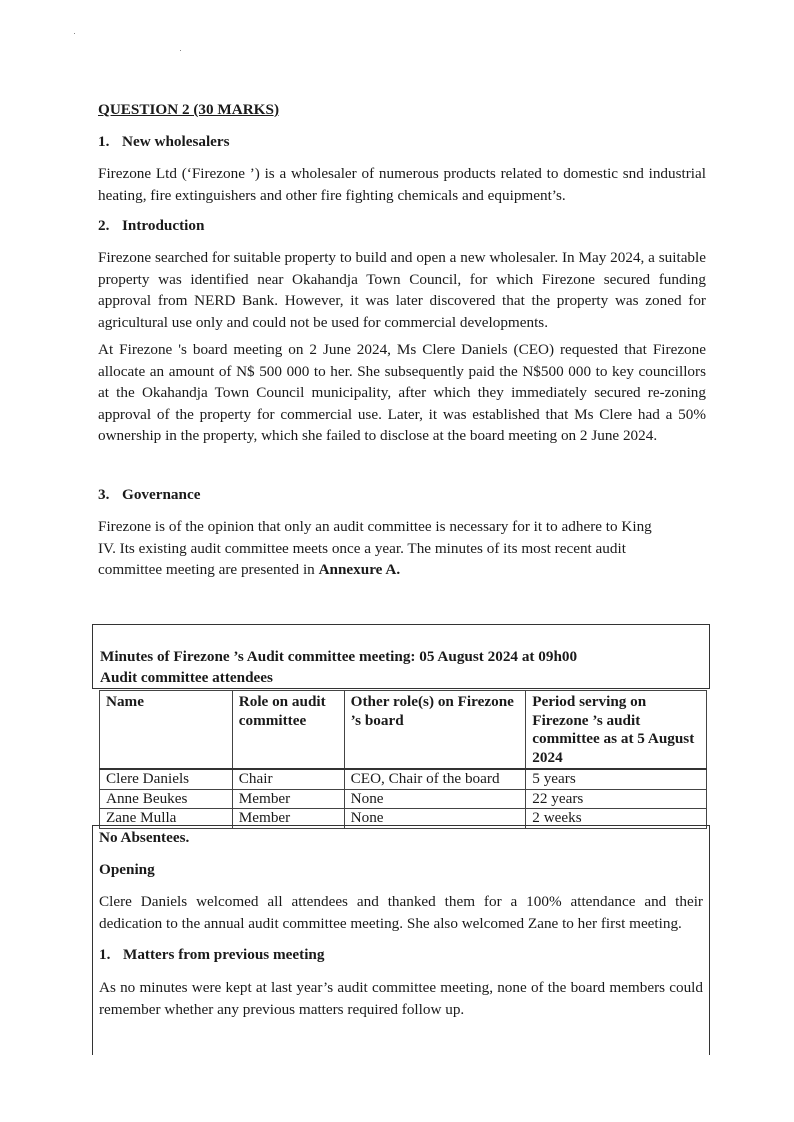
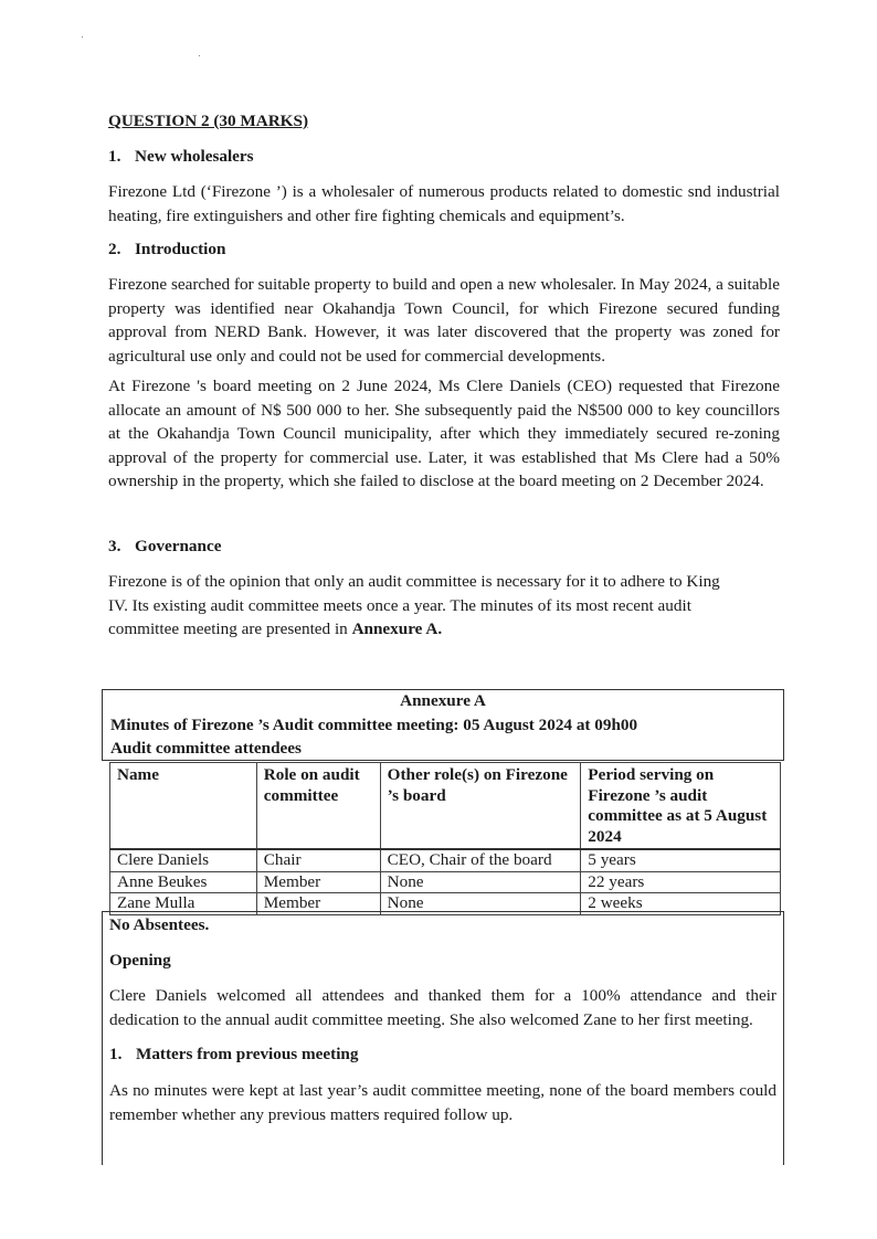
  QUESTION 2 (30 MARKS)
  1. New wholesalers
  Firezone Ltd (‘Firezone ’) is a wholesaler of numerous products related to domestic snd industrial heating, fire extinguishers and other fire fighting chemicals and equipment’s.
  2. Introduction
  Firezone searched for suitable property to build and open a new wholesaler. In May 2024, a suitable property was identified near Okahandja Town Council, for which Firezone secured funding approval from NERD Bank. However, it was later discovered that the property was zoned for agricultural use only and could not be used for commercial developments.
- At Firezone 's board meeting on 2 June 2024, Ms Clere Daniels (CEO) requested that Firezone allocate an amount of N$ 500 000 to her. She subsequently paid the N$500 000 to key councillors at the Okahandja Town Council municipality, after which they immediately secured re-zoning approval of the property for commercial use. Later, it was established that Ms Clere had a 50% ownership in the property, which she failed to disclose at the board meeting on 2 June 2024.
+ At Firezone 's board meeting on 2 June 2024, Ms Clere Daniels (CEO) requested that Firezone allocate an amount of N$ 500 000 to her. She subsequently paid the N$500 000 to key councillors at the Okahandja Town Council municipality, after which they immediately secured re-zoning approval of the property for commercial use. Later, it was established that Ms Clere had a 50% ownership in the property, which she failed to disclose at the board meeting on 2 December 2024.
  3. Governance
  Firezone is of the opinion that only an audit committee is necessary for it to adhere to King IV. Its existing audit committee meets once a year. The minutes of its most recent audit committee meeting are presented in Annexure A.
+ Annexure A
  Minutes of Firezone ’s Audit committee meeting: 05 August 2024 at 09h00
  Audit committee attendees
  Name	Role on audit committee	Other role(s) on Firezone ’s board	Period serving on Firezone ’s audit committee as at 5 August 2024
  Clere Daniels	Chair	CEO, Chair of the board	5 years
  Anne Beukes	Member	None	22 years
  Zane Mulla	Member	None	2 weeks
  No Absentees.
  Opening
  Clere Daniels welcomed all attendees and thanked them for a 100% attendance and their dedication to the annual audit committee meeting. She also welcomed Zane to her first meeting.
  1. Matters from previous meeting
  As no minutes were kept at last year’s audit committee meeting, none of the board members could remember whether any previous matters required follow up.
